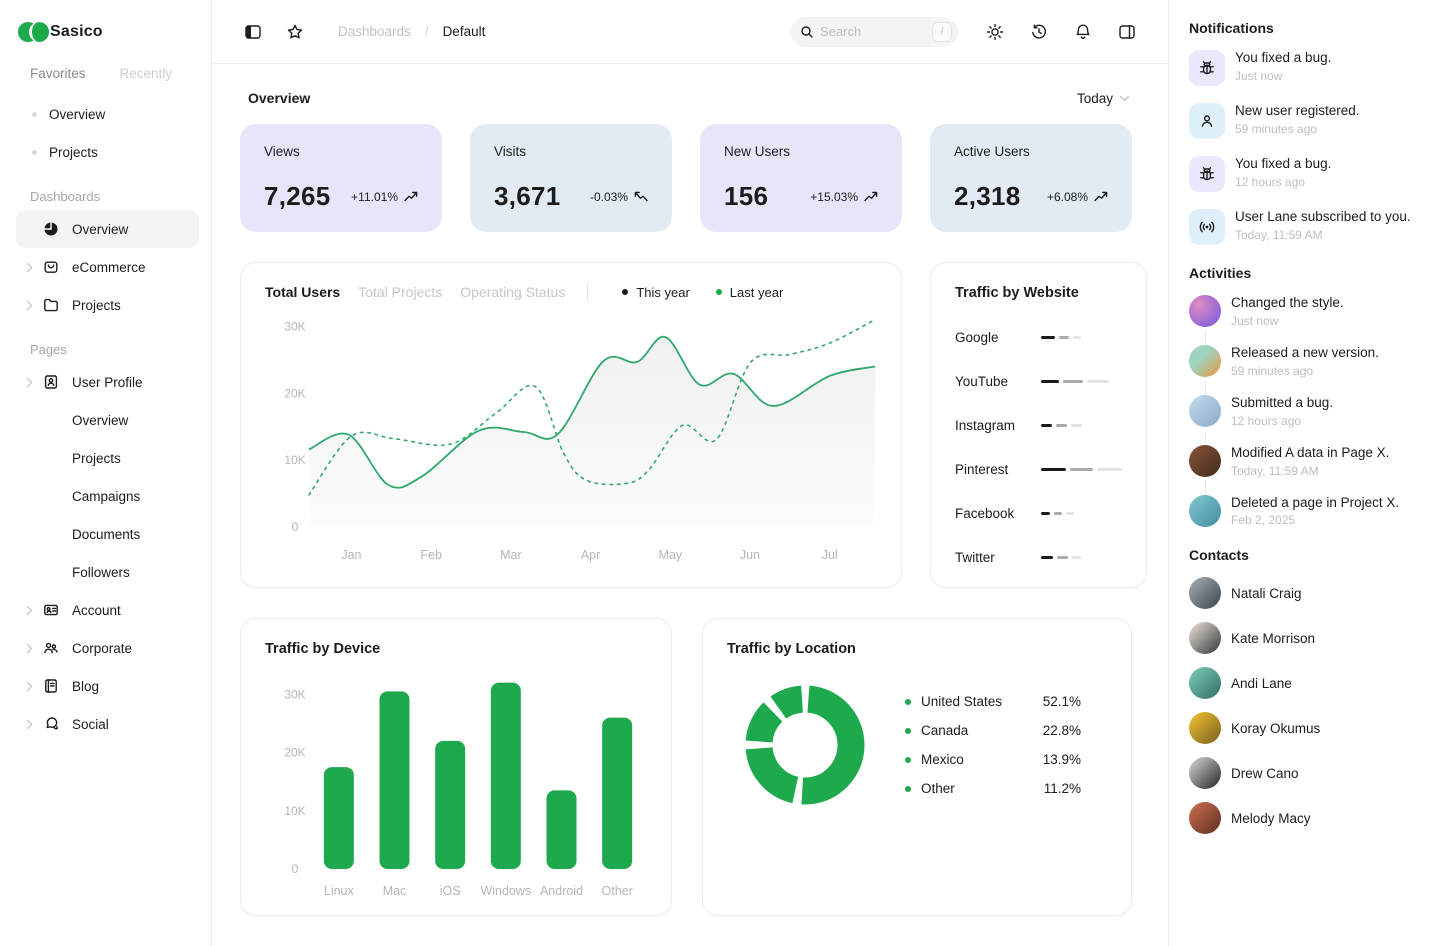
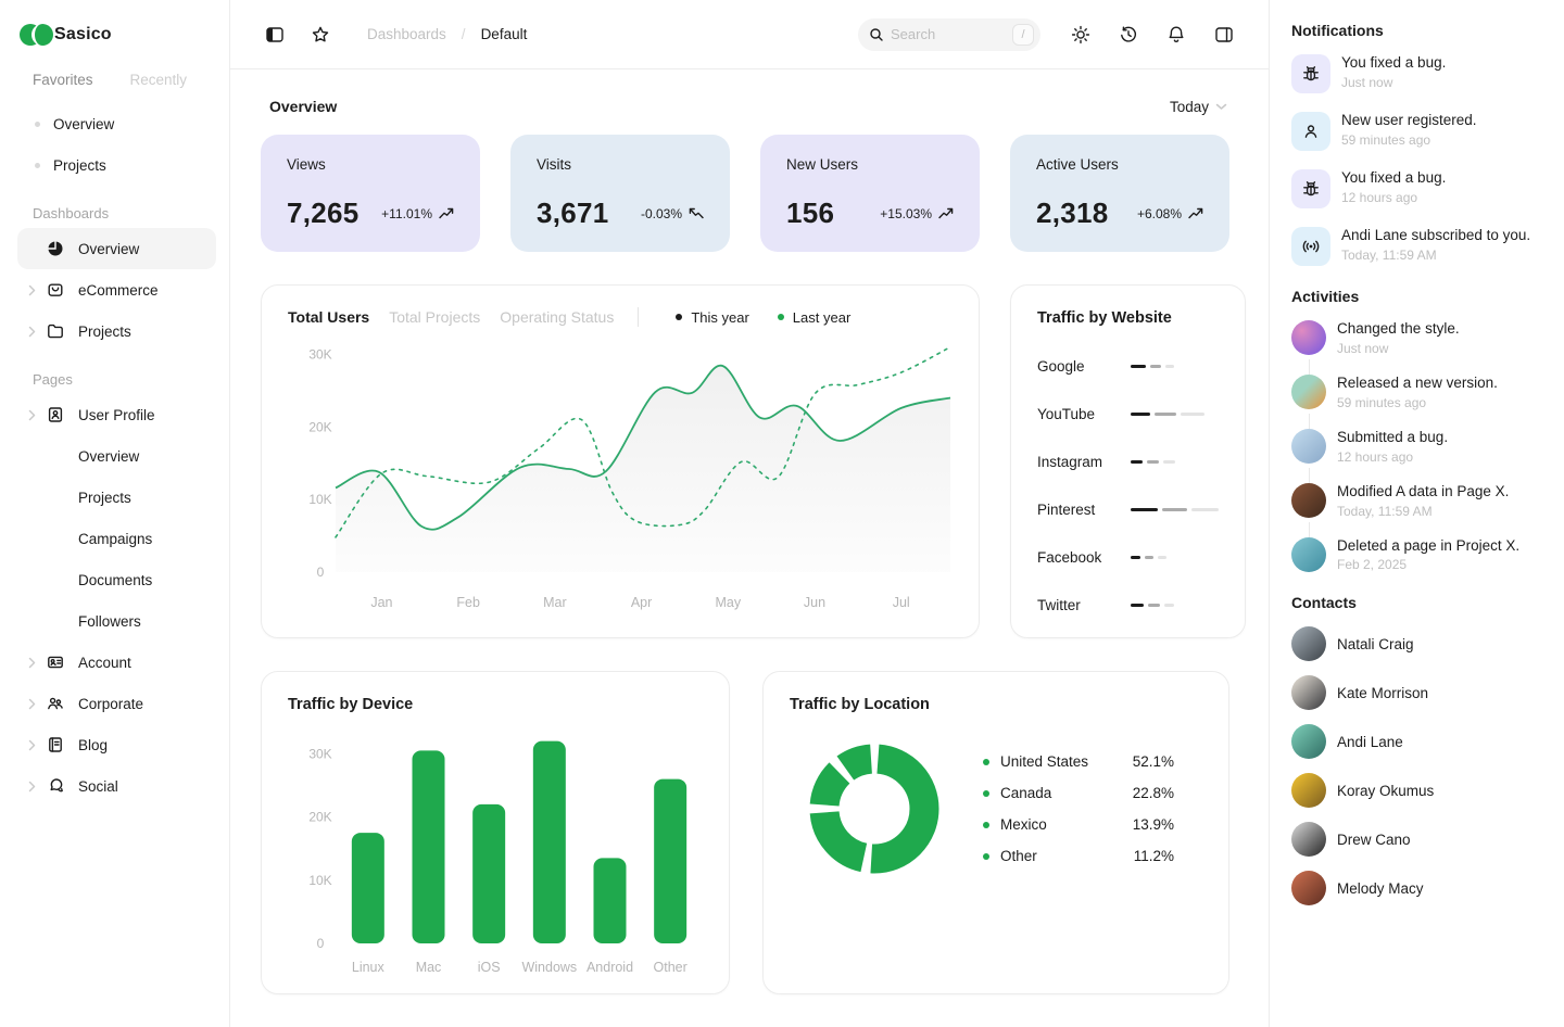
  Sasico
  Favorites
  Recently
  Overview
  Projects
  Dashboards
  Overview
  eCommerce
  Projects
  Pages
  User Profile
  Overview
  Projects
  Campaigns
  Documents
  Followers
  Account
  Corporate
  Blog
  Social
  Dashboards
  /
  Default
  Search
  /
  Overview
  Today
  Views
  7,265
  +11.01%
  Visits
  3,671
  -0.03%
  New Users
  156
  +15.03%
  Active Users
  2,318
  +6.08%
  Total Users
  Total Projects
  Operating Status
  This year
  Last year
  30K
  20K
  10K
  0
  Jan
  Feb
  Mar
  Apr
  May
  Jun
  Jul
  Traffic by Website
  Google
  YouTube
  Instagram
  Pinterest
  Facebook
  Twitter
  Traffic by Device
  30K
  20K
  10K
  0
  Linux
  Mac
  iOS
  Windows
  Android
  Other
  Traffic by Location
  United States
  52.1%
  Canada
  22.8%
  Mexico
  13.9%
  Other
  11.2%
  Notifications
  You fixed a bug.
  Just now
  New user registered.
  59 minutes ago
  You fixed a bug.
  12 hours ago
- User Lane subscribed to you.
+ Andi Lane subscribed to you.
  Today, 11:59 AM
  Activities
  Changed the style.
  Just now
  Released a new version.
  59 minutes ago
  Submitted a bug.
  12 hours ago
  Modified A data in Page X.
  Today, 11:59 AM
  Deleted a page in Project X.
  Feb 2, 2025
  Contacts
  Natali Craig
  Kate Morrison
  Andi Lane
  Koray Okumus
  Drew Cano
  Melody Macy
